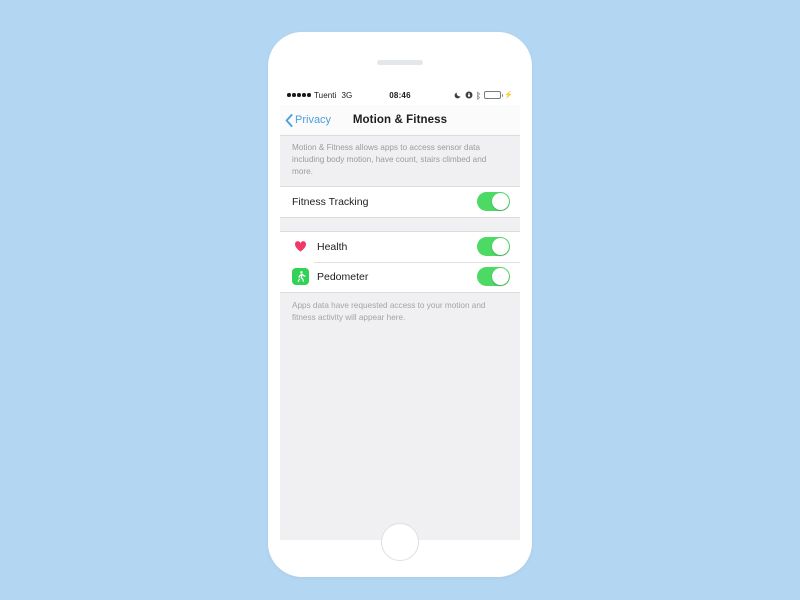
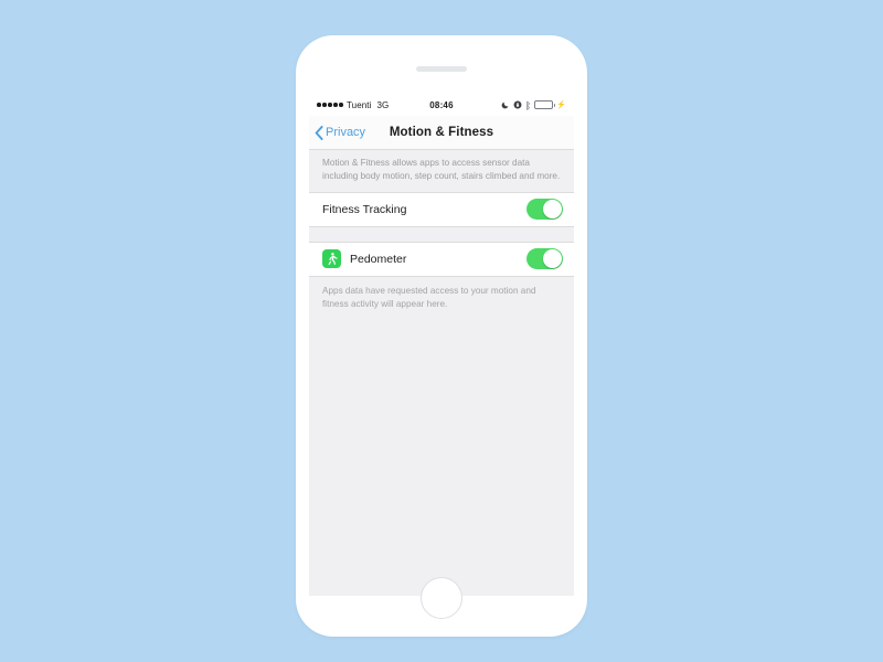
  Tuenti
  3G
  08:46
  Privacy
  Motion & Fitness
- Motion & Fitness allows apps to access sensor data including body motion, have count, stairs climbed and more.
+ Motion & Fitness allows apps to access sensor data including body motion, step count, stairs climbed and more.
  Fitness Tracking
- Health
  Pedometer
  Apps data have requested access to your motion and fitness activity will appear here.
